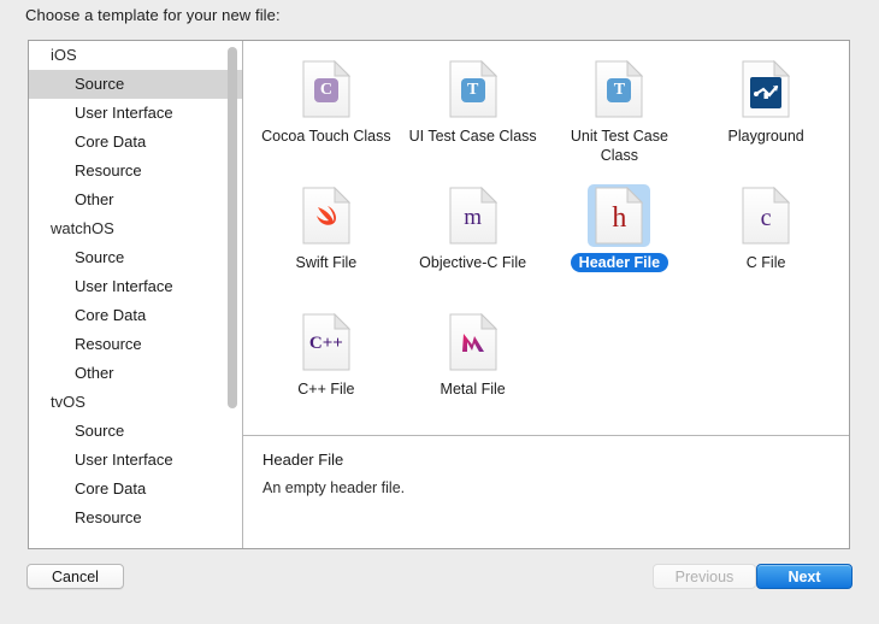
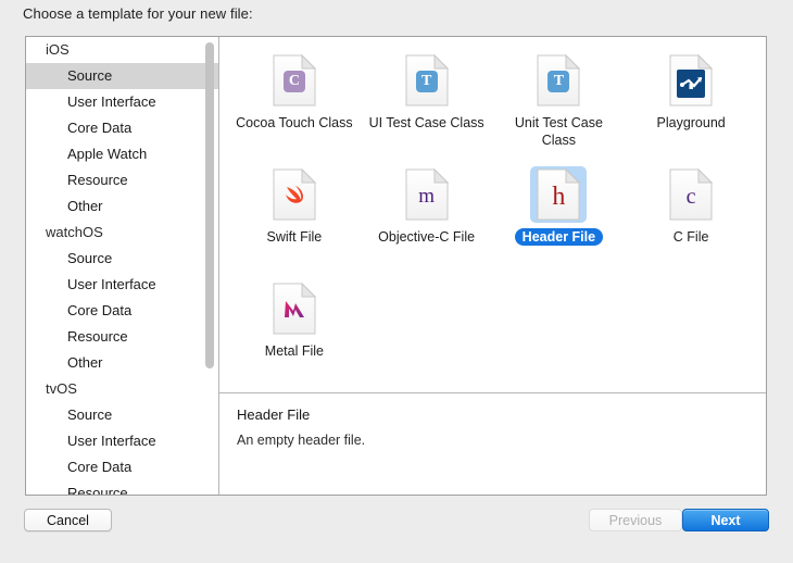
  Choose a template for your new file:
  iOS
  Source
  User Interface
  Core Data
+ Apple Watch
  Resource
  Other
  watchOS
  Source
  User Interface
  Core Data
  Resource
  Other
  tvOS
  Source
  User Interface
  Core Data
  Resource
  C
  Cocoa Touch Class
  T
  UI Test Case Class
  T
  Unit Test Case Class
  Playground
  Swift File
  m
  Objective-C File
  h
  Header File
  c
  C File
- C++
- C++ File
  Metal File
  Header File
  An empty header file.
  Cancel
  Previous
  Next
